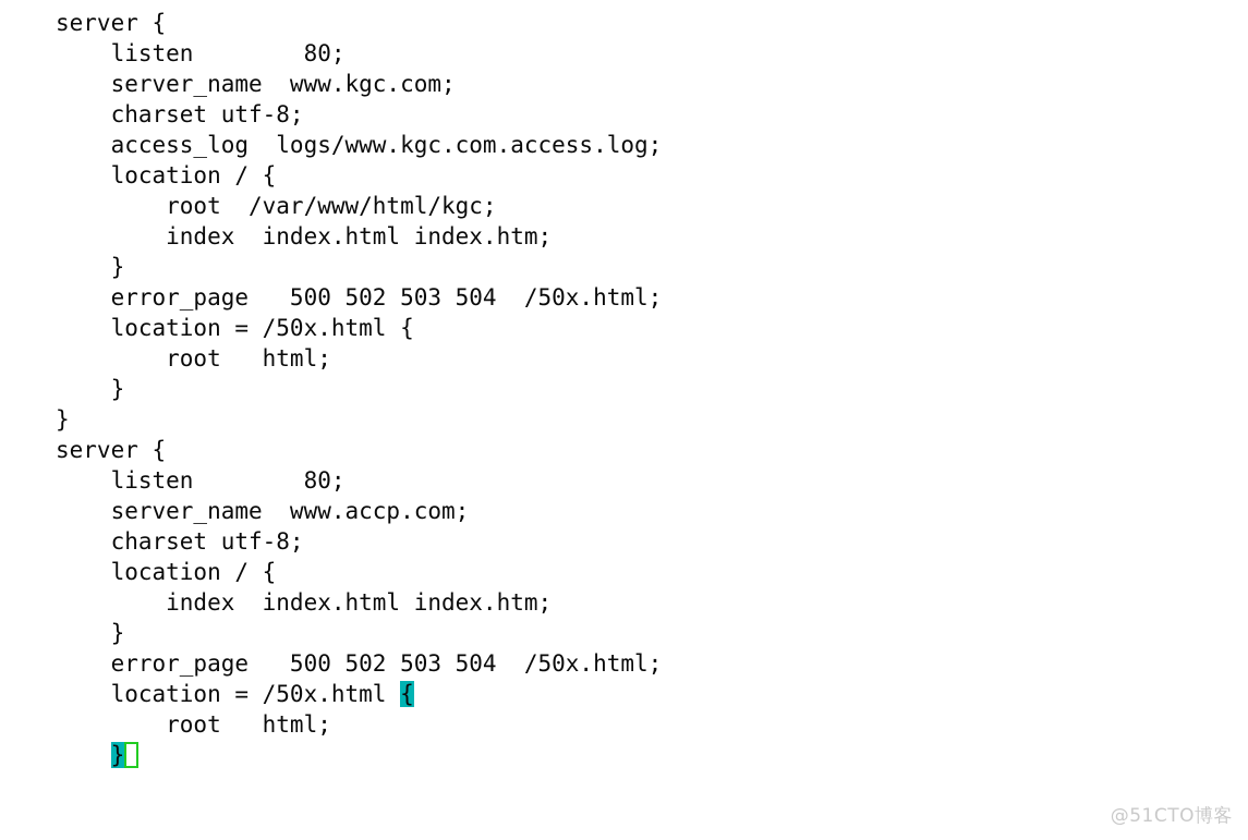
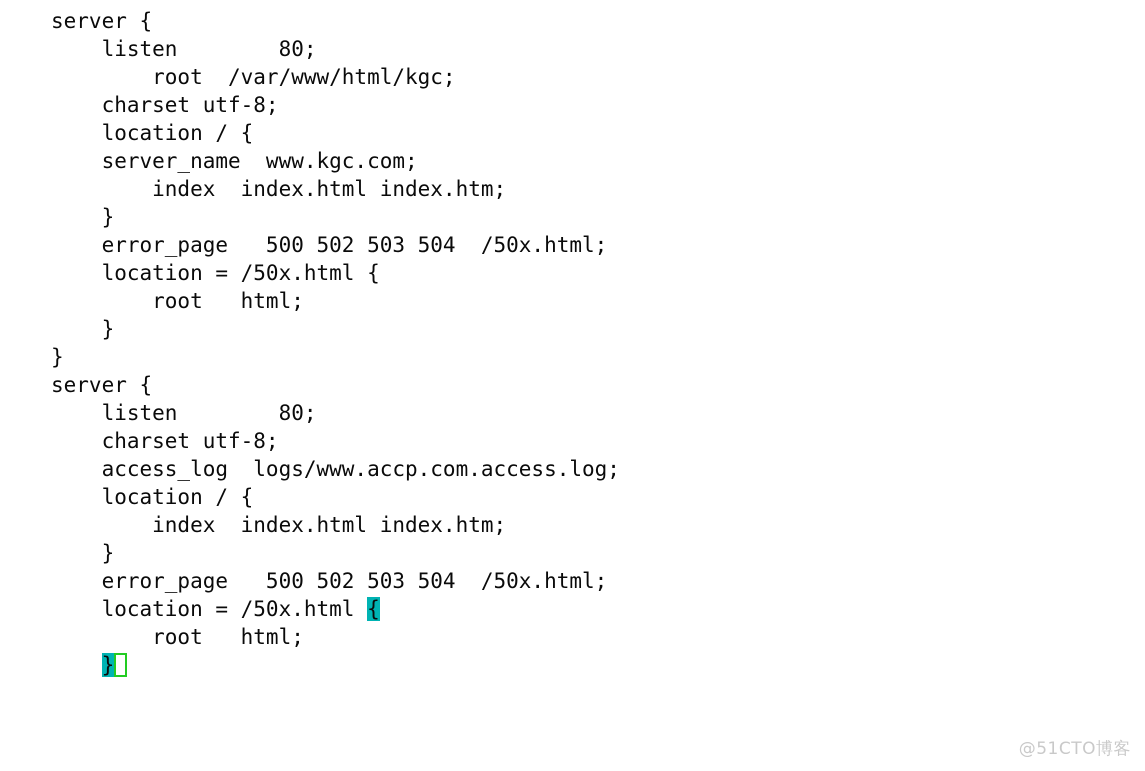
  server {
  listen 80;
- server_name www.kgc.com;
+ root /var/www/html/kgc;
  charset utf-8;
- access_log logs/www.kgc.com.access.log;
  location / {
- root /var/www/html/kgc;
+ server_name www.kgc.com;
  index index.html index.htm;
  }
  error_page 500 502 503 504 /50x.html;
  location = /50x.html {
  root html;
  }
  }
  server {
  listen 80;
- server_name www.accp.com;
  charset utf-8;
+ access_log logs/www.accp.com.access.log;
  location / {
  index index.html index.htm;
  }
  error_page 500 502 503 504 /50x.html;
  location = /50x.html {
  root html;
  }
  @51CTO博客
